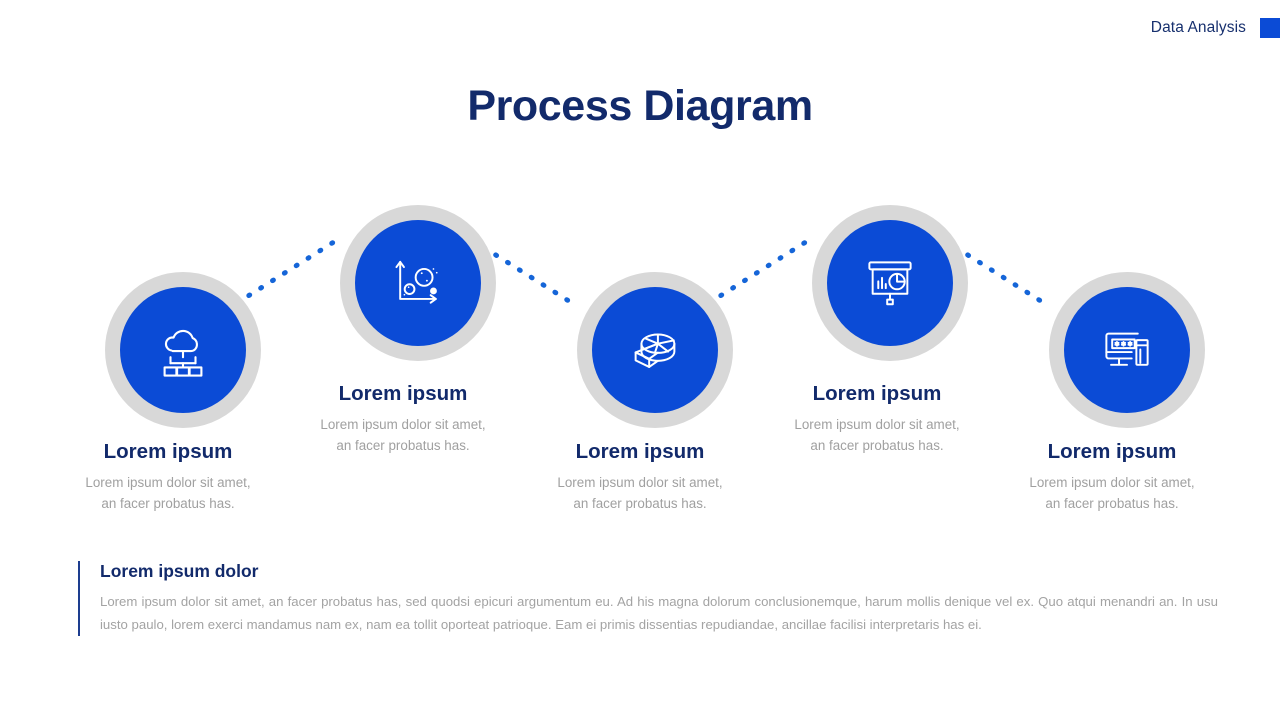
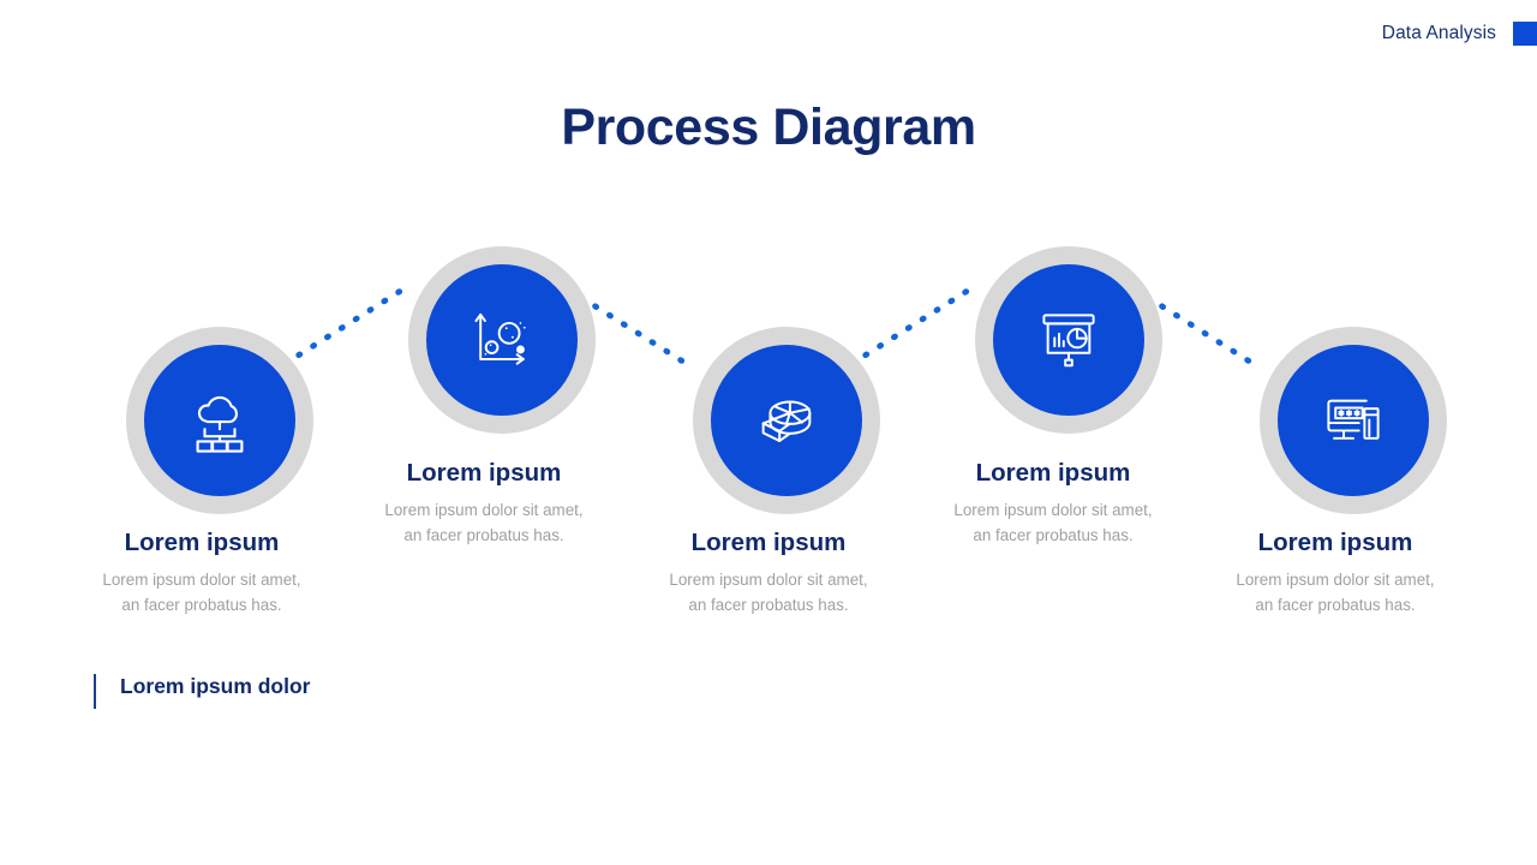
  Data Analysis
  Process Diagram
  Lorem ipsum
  Lorem ipsum dolor sit amet,
  an facer probatus has.
  Lorem ipsum
  Lorem ipsum dolor sit amet,
  an facer probatus has.
  Lorem ipsum
  Lorem ipsum dolor sit amet,
  an facer probatus has.
  Lorem ipsum
  Lorem ipsum dolor sit amet,
  an facer probatus has.
  Lorem ipsum
  Lorem ipsum dolor sit amet,
  an facer probatus has.
  Lorem ipsum dolor
- Lorem ipsum dolor sit amet, an facer probatus has, sed quodsi epicuri argumentum eu. Ad his magna dolorum conclusionemque, harum mollis denique vel ex. Quo atqui menandri an. In usu iusto paulo, lorem exerci mandamus nam ex, nam ea tollit oporteat patrioque. Eam ei primis dissentias repudiandae, ancillae facilisi interpretaris has ei.
